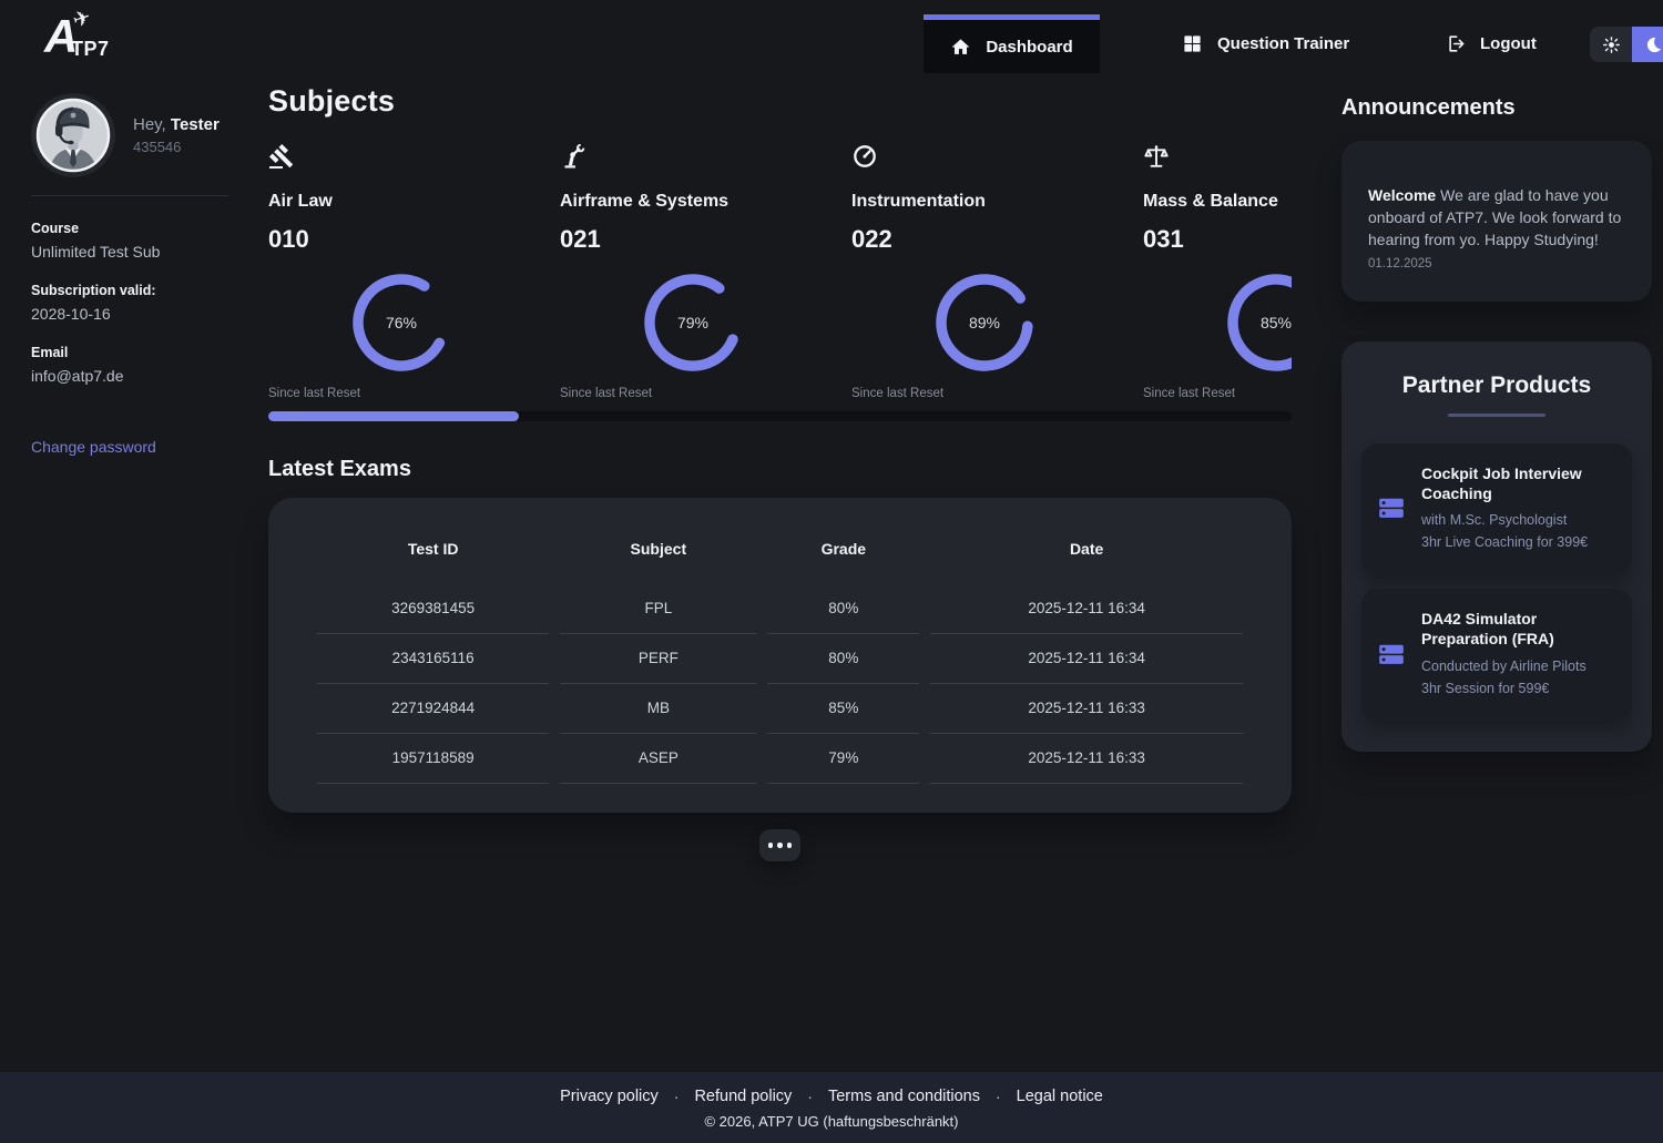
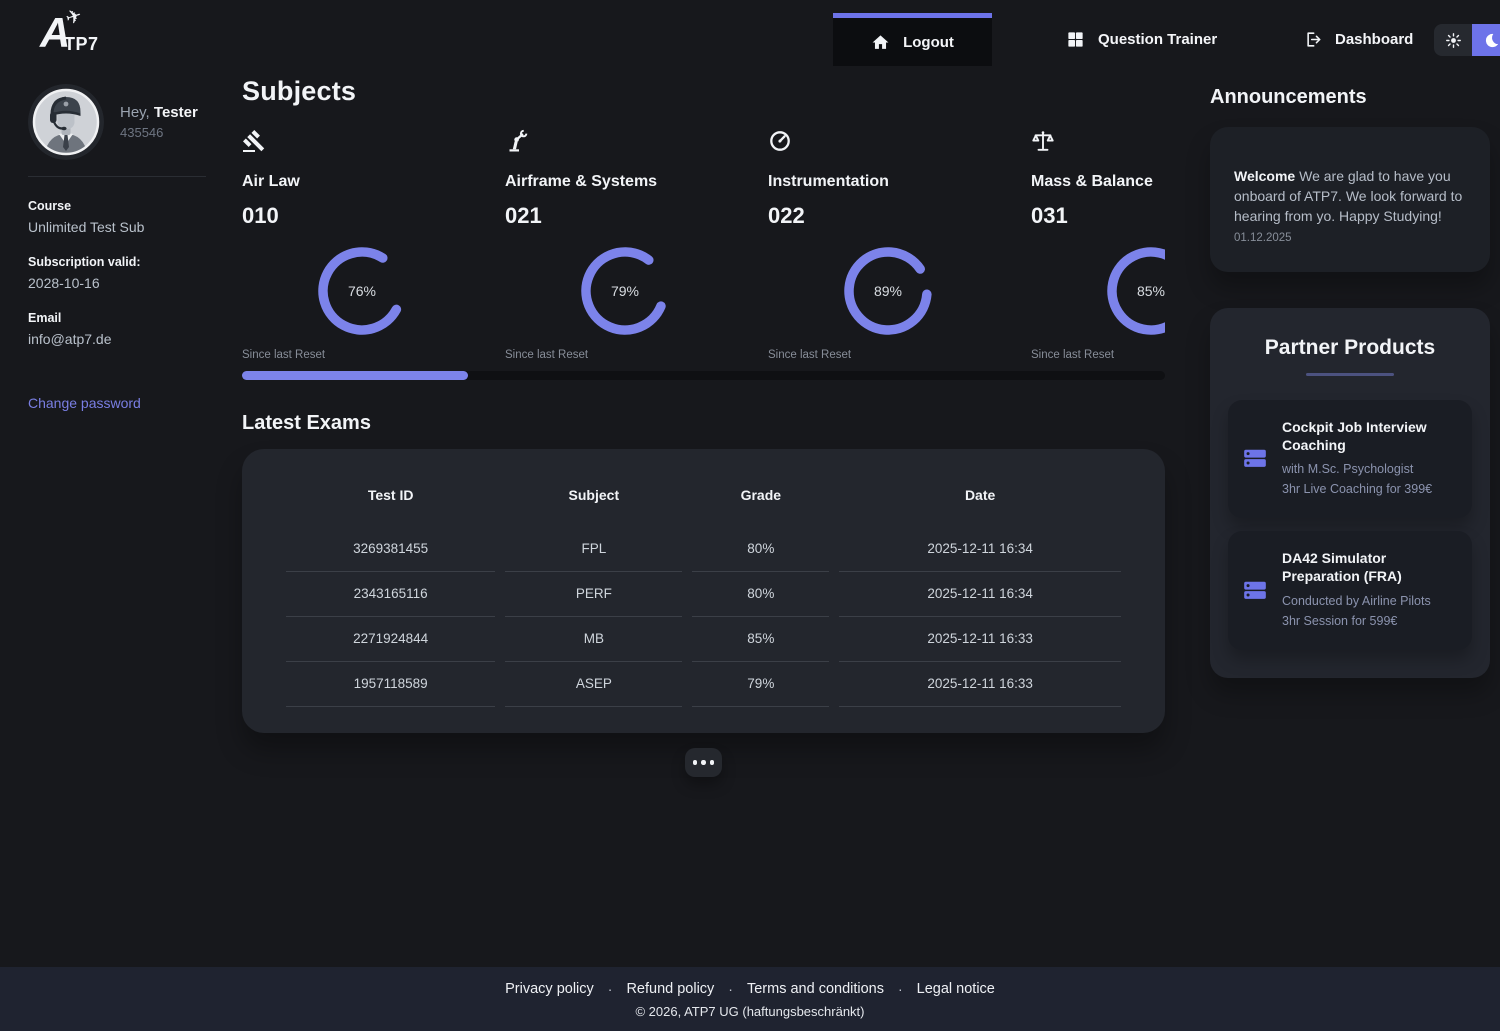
  A
  TP7
- Dashboard
+ Logout
  Question Trainer
- Logout
+ Dashboard
  Hey, Tester
  435546
  Course
  Unlimited Test Sub
  Subscription valid:
  2028-10-16
  Email
  info@atp7.de
  Change password
  Subjects
  Air Law
  010
  76%
  Since last Reset
  Airframe & Systems
  021
  79%
  Since last Reset
  Instrumentation
  022
  89%
  Since last Reset
  Mass & Balance
  031
  85%
  Since last Reset
  Latest Exams
  Test ID	Subject	Grade	Date
  3269381455	FPL	80%	2025-12-11 16:34
  2343165116	PERF	80%	2025-12-11 16:34
  2271924844	MB	85%	2025-12-11 16:33
  1957118589	ASEP	79%	2025-12-11 16:33
  Announcements
  Welcome We are glad to have you onboard of ATP7. We look forward to hearing from yo. Happy Studying!
  01.12.2025
  Partner Products
  Cockpit Job Interview Coaching
  with M.Sc. Psychologist
  3hr Live Coaching for 399€
  DA42 Simulator Preparation (FRA)
  Conducted by Airline Pilots
  3hr Session for 599€
  Privacy policy
  ·
  Refund policy
  ·
  Terms and conditions
  ·
  Legal notice
  © 2026, ATP7 UG (haftungsbeschränkt)
